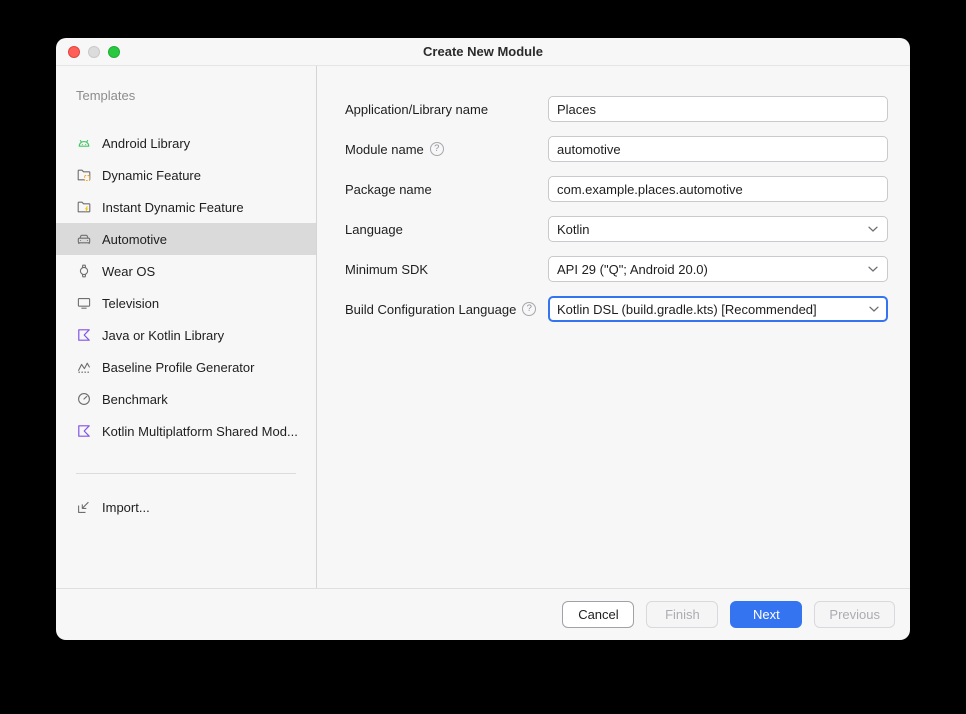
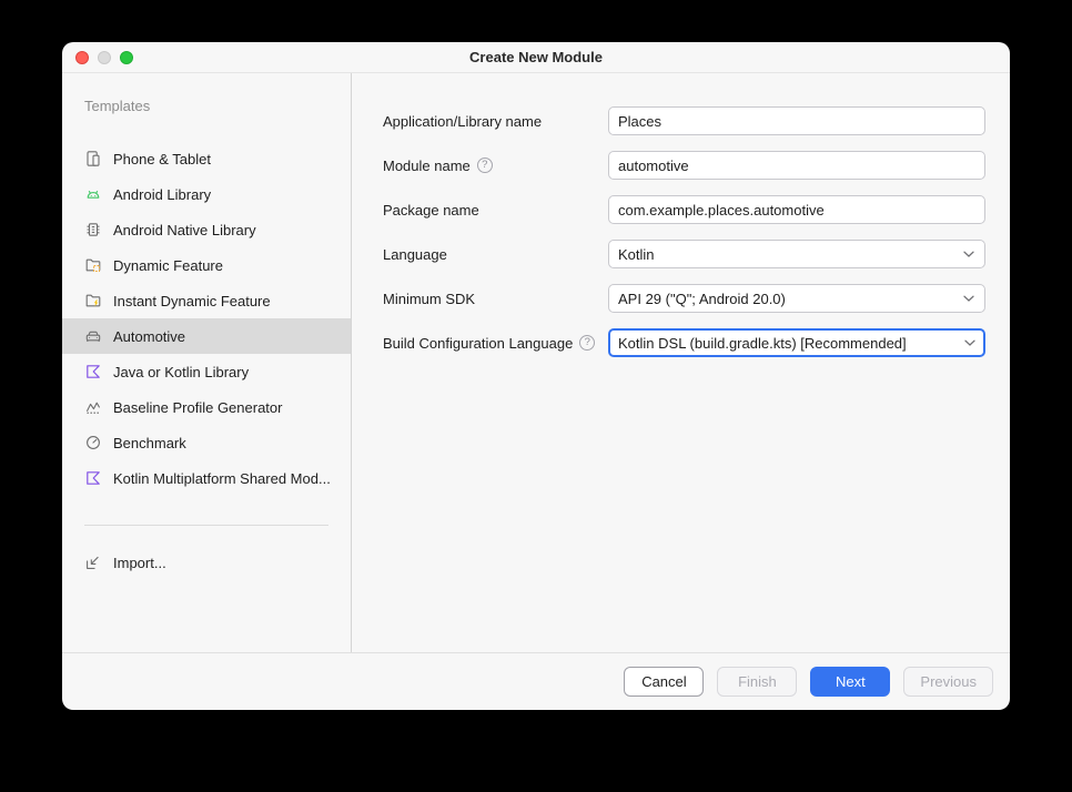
  Create New Module
  Templates
+ Phone & Tablet
  Android Library
+ Android Native Library
  Dynamic Feature
  Instant Dynamic Feature
  Automotive
- Wear OS
- Television
  Java or Kotlin Library
  Baseline Profile Generator
  Benchmark
  Kotlin Multiplatform Shared Mod...
  Import...
  Application/Library name
  Places
  Module name
  ?
  automotive
  Package name
  com.example.places.automotive
  Language
  Kotlin
  Minimum SDK
  API 29 ("Q"; Android 20.0)
  Build Configuration Language
  ?
  Kotlin DSL (build.gradle.kts) [Recommended]
  Cancel
  Finish
  Next
  Previous
